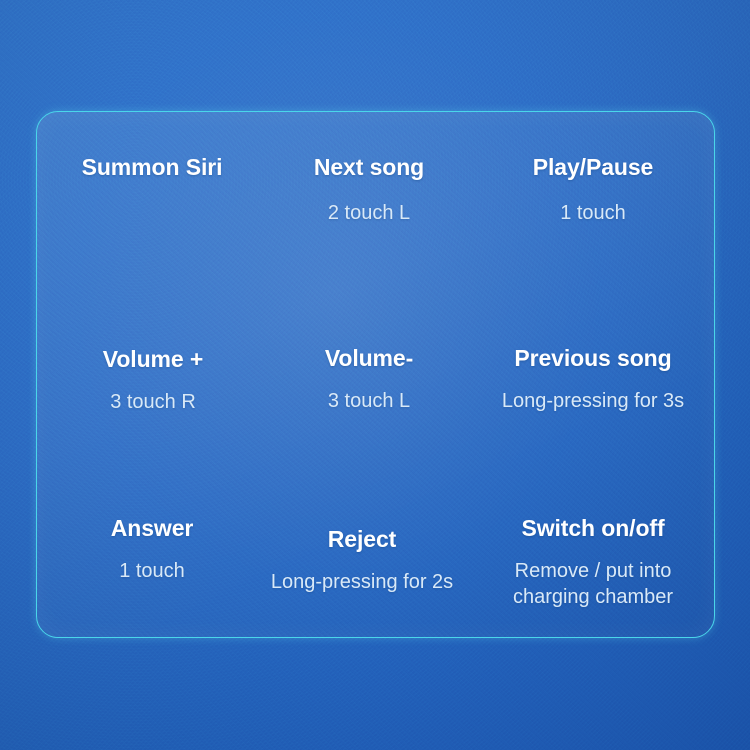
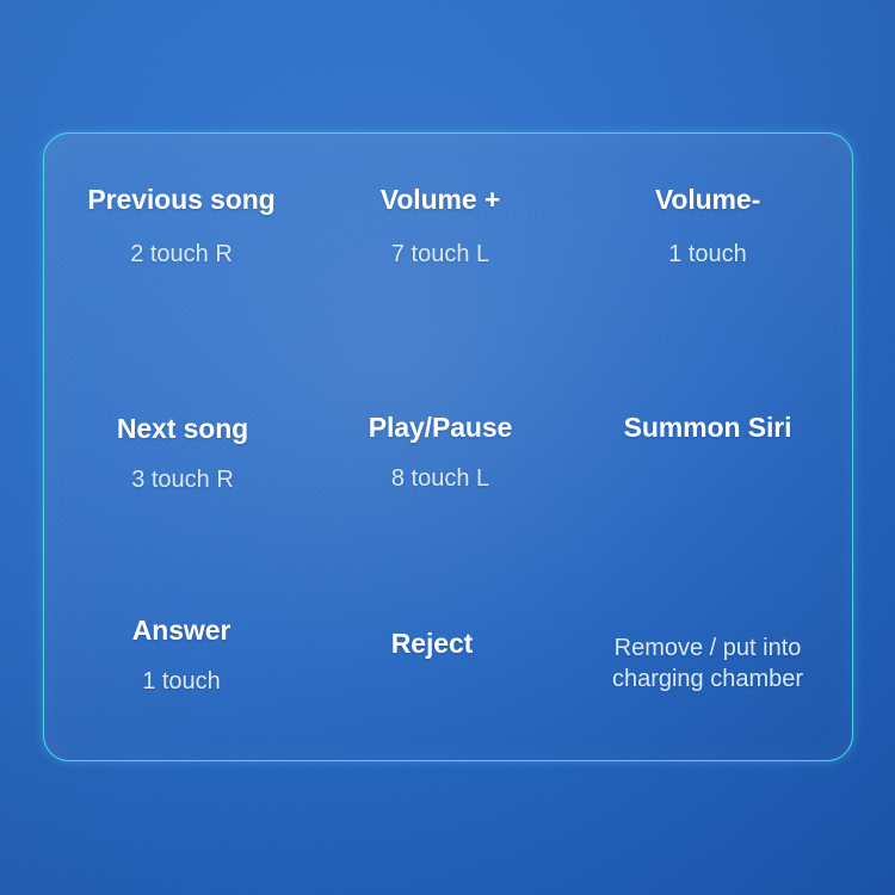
- Summon Siri
+ Previous song
+ 2 touch R
- Next song
+ Volume +
- 2 touch L
+ 7 touch L
- Play/Pause
+ Volume-
  1 touch
- Volume +
+ Next song
  3 touch R
- Volume-
+ Play/Pause
- 3 touch L
+ 8 touch L
- Previous song
+ Summon Siri
- Long-pressing for 3s
  Answer
  1 touch
  Reject
- Long-pressing for 2s
- Switch on/off
  Remove / put into charging chamber
